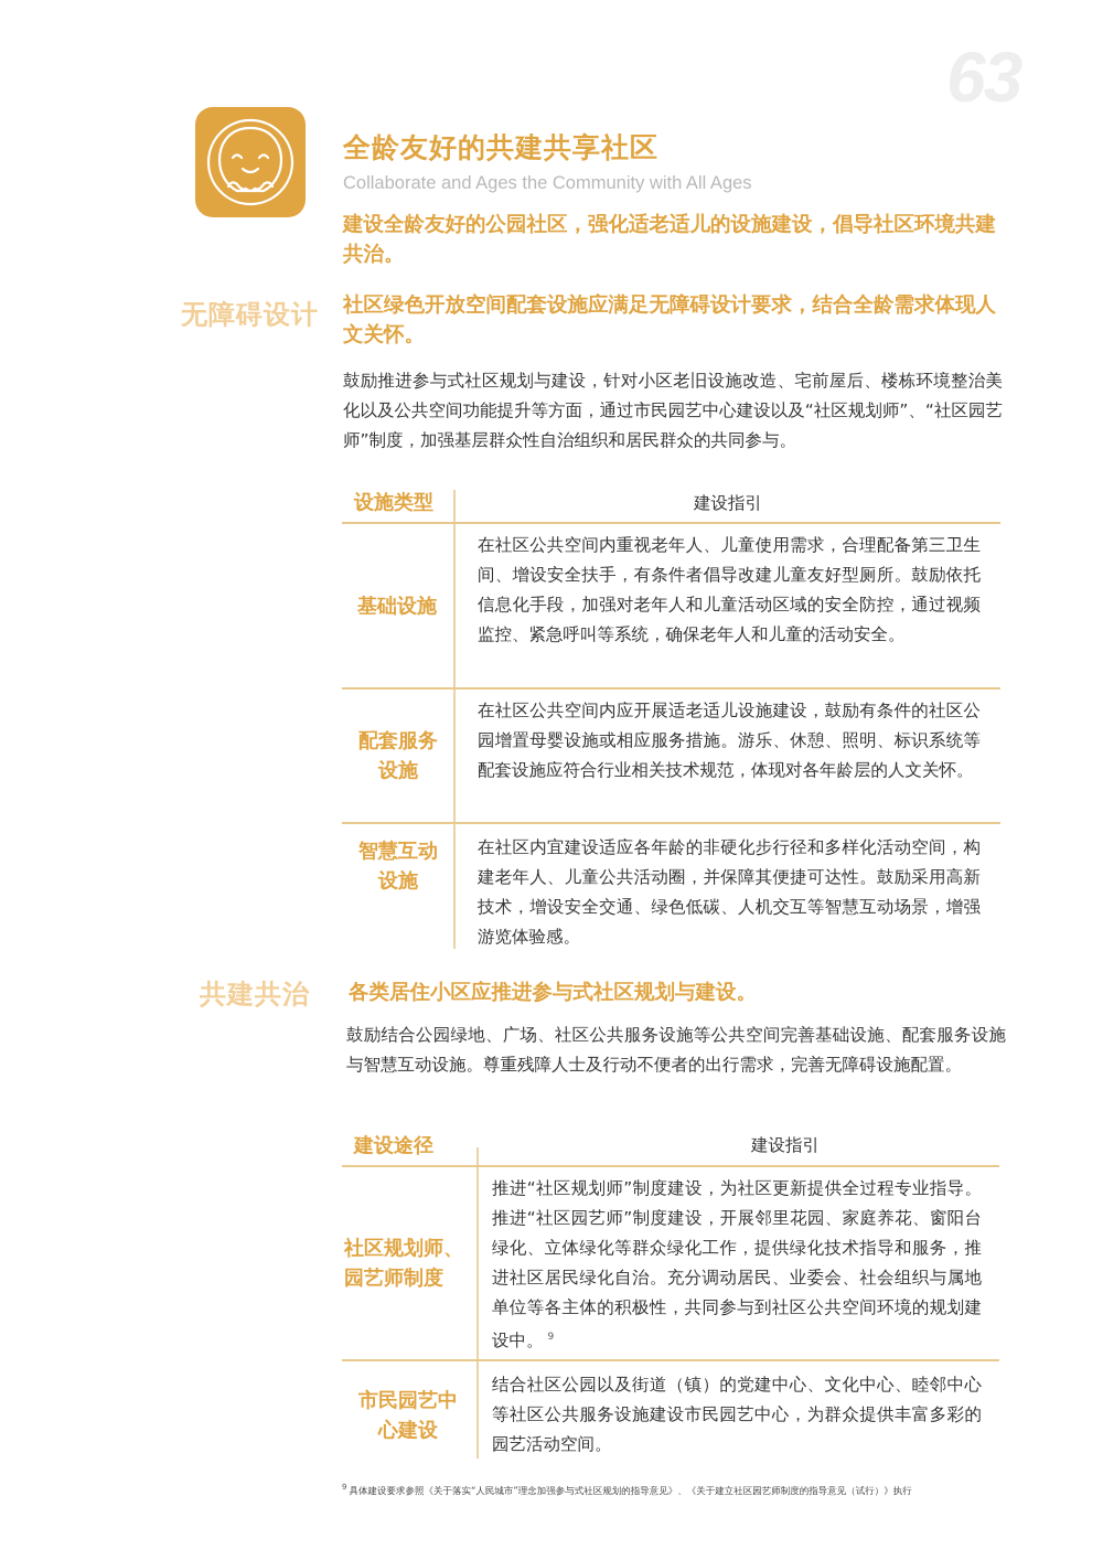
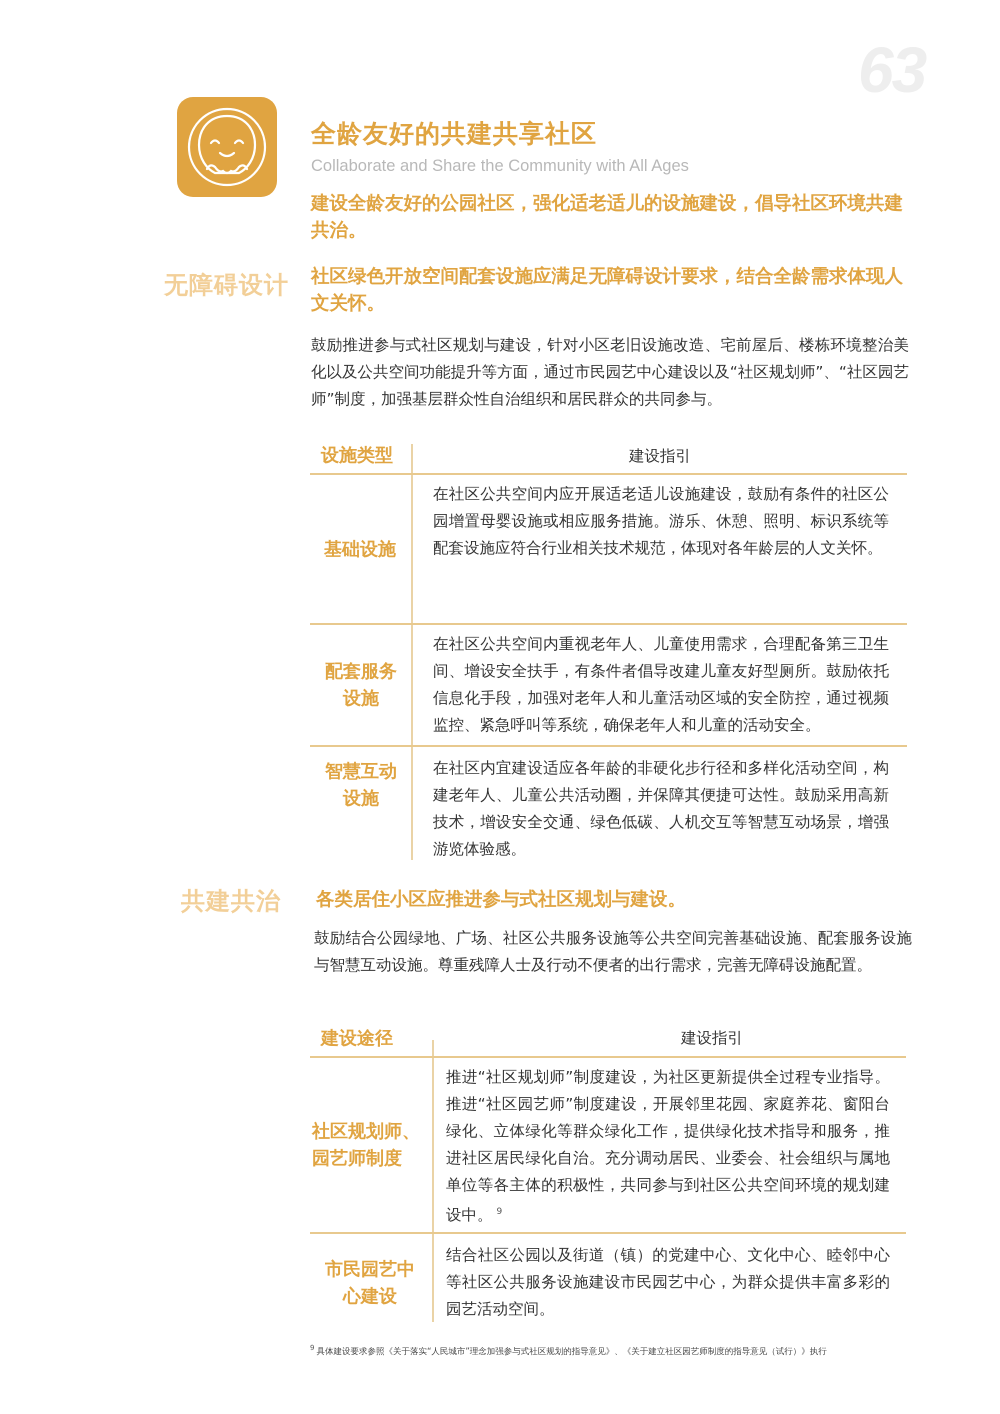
  全龄友好的共建共享社区
- Collaborate and Ages the Community with All Ages
+ Collaborate and Share the Community with All Ages
  建设全龄友好的公园社区，强化适老适儿的设施建设，倡导社区环境共建共治。
  无障碍设计
  社区绿色开放空间配套设施应满足无障碍设计要求，结合全龄需求体现人文关怀。
  鼓励推进参与式社区规划与建设，针对小区老旧设施改造、宅前屋后、楼栋环境整治美化以及公共空间功能提升等方面，通过市民园艺中心建设以及“社区规划师”、“社区园艺师”制度，加强基层群众性自治组织和居民群众的共同参与。
  设施类型
  建设指引
  基础设施
- 在社区公共空间内重视老年人、儿童使用需求，合理配备第三卫生间、增设安全扶手，有条件者倡导改建儿童友好型厕所。鼓励依托信息化手段，加强对老年人和儿童活动区域的安全防控，通过视频监控、紧急呼叫等系统，确保老年人和儿童的活动安全。
+ 在社区公共空间内应开展适老适儿设施建设，鼓励有条件的社区公园增置母婴设施或相应服务措施。游乐、休憩、照明、标识系统等配套设施应符合行业相关技术规范，体现对各年龄层的人文关怀。
  配套服务设施
- 在社区公共空间内应开展适老适儿设施建设，鼓励有条件的社区公园增置母婴设施或相应服务措施。游乐、休憩、照明、标识系统等配套设施应符合行业相关技术规范，体现对各年龄层的人文关怀。
+ 在社区公共空间内重视老年人、儿童使用需求，合理配备第三卫生间、增设安全扶手，有条件者倡导改建儿童友好型厕所。鼓励依托信息化手段，加强对老年人和儿童活动区域的安全防控，通过视频监控、紧急呼叫等系统，确保老年人和儿童的活动安全。
  智慧互动设施
  在社区内宜建设适应各年龄的非硬化步行径和多样化活动空间，构建老年人、儿童公共活动圈，并保障其便捷可达性。鼓励采用高新技术，增设安全交通、绿色低碳、人机交互等智慧互动场景，增强游览体验感。
  共建共治
  各类居住小区应推进参与式社区规划与建设。
  鼓励结合公园绿地、广场、社区公共服务设施等公共空间完善基础设施、配套服务设施与智慧互动设施。尊重残障人士及行动不便者的出行需求，完善无障碍设施配置。
  建设途径
  建设指引
  社区规划师、园艺师制度
  推进“社区规划师”制度建设，为社区更新提供全过程专业指导。推进“社区园艺师”制度建设，开展邻里花园、家庭养花、窗阳台绿化、立体绿化等群众绿化工作，提供绿化技术指导和服务，推进社区居民绿化自治。充分调动居民、业委会、社会组织与属地单位等各主体的积极性，共同参与到社区公共空间环境的规划建设中。 9
  市民园艺中心建设
  结合社区公园以及街道（镇）的党建中心、文化中心、睦邻中心等社区公共服务设施建设市民园艺中心，为群众提供丰富多彩的园艺活动空间。
  9 具体建设要求参照《关于落实“人民城市”理念加强参与式社区规划的指导意见》、《关于建立社区园艺师制度的指导意见（试行）》执行
